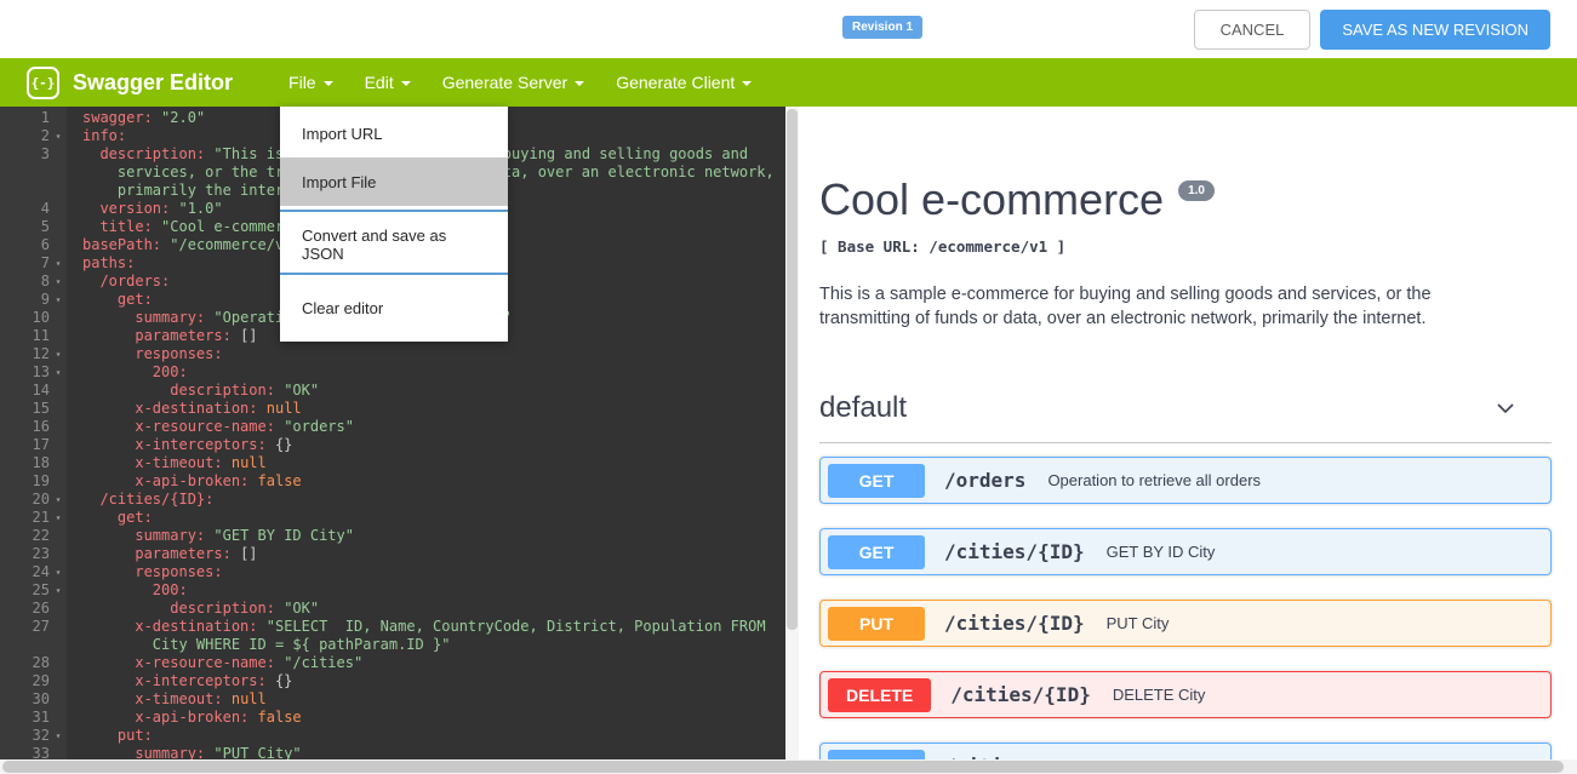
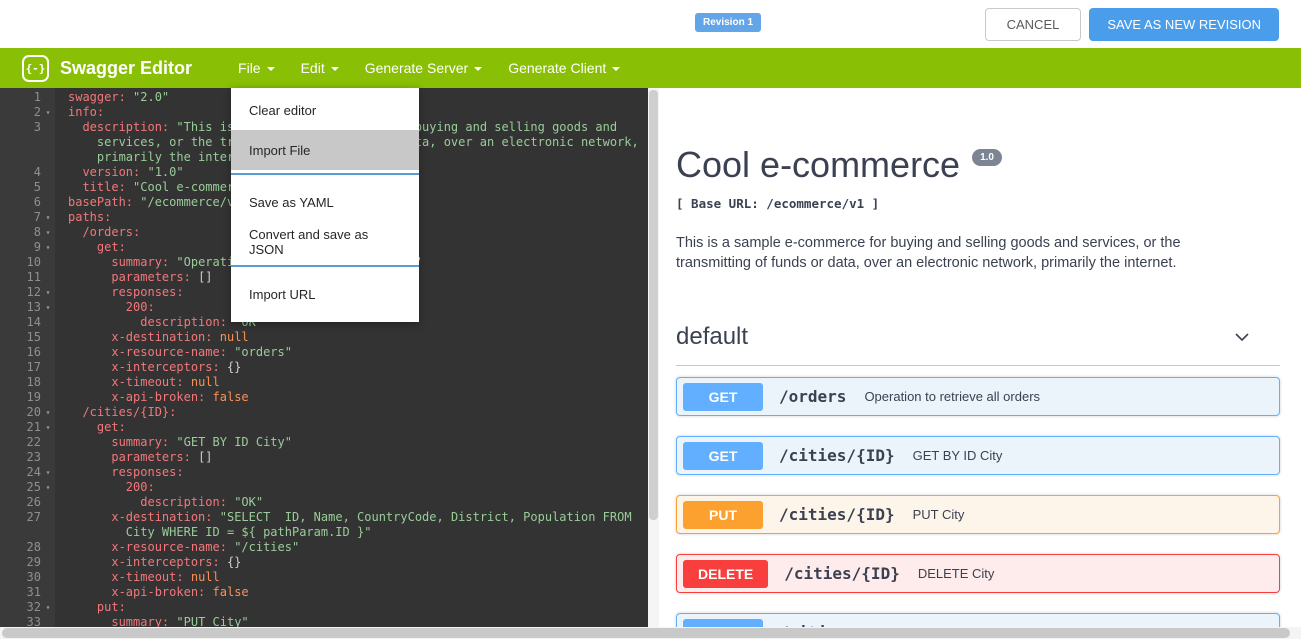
  Revision 1
  CANCEL
  SAVE AS NEW REVISION
  {-}
  Swagger Editor
  File
  Edit
  Generate Server
  Generate Client
  1
  swagger: "2.0"
  2
  ▾
  info:
  3
  primarily the inte
  4
  version: "1.0"
  5
  title: "Cool e-comme
  6
  basePath: "/ecommerce/
  7
  ▾
  paths:
  8
  ▾
  /orders:
  9
  ▾
  get:
  10
  11
  parameters: []
  12
  ▾
  responses:
  13
  ▾
  200:
  14
  description: "OK"
  15
  x-destination: null
  16
  x-resource-name: "orders"
  17
  x-interceptors: {}
  18
  x-timeout: null
  19
  x-api-broken: false
  20
  ▾
  /cities/{ID}:
  21
  ▾
  get:
  22
  summary: "GET BY ID City"
  23
  parameters: []
  24
  ▾
  responses:
  25
  ▾
  200:
  26
  description: "OK"
  27
  x-destination: "SELECT ID, Name, CountryCode, District, Population FROM
  City WHERE ID = ${ pathParam.ID }"
  28
  x-resource-name: "/cities"
  29
  x-interceptors: {}
  30
  x-timeout: null
  31
  x-api-broken: false
  32
  ▾
  put:
  33
  summary: "PUT City"
  Cool e-commerce 1.0
  [ Base URL: /ecommerce/v1 ]
  This is a sample e-commerce for buying and selling goods and services, or the transmitting of funds or data, over an electronic network, primarily the internet.
  default
  GET
  /orders
  Operation to retrieve all orders
  GET
  /cities/{ID}
  GET BY ID City
  PUT
  /cities/{ID}
  PUT City
  DELETE
  /cities/{ID}
  DELETE City
- Import URL
+ Clear editor
  Import File
+ Save as YAML
  Convert and save as JSON
- Clear editor
+ Import URL
